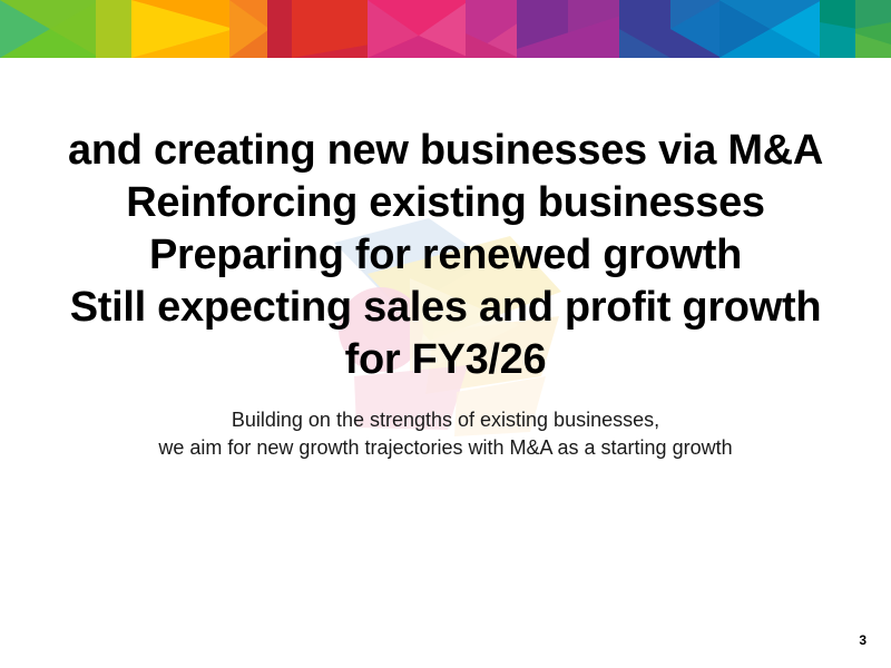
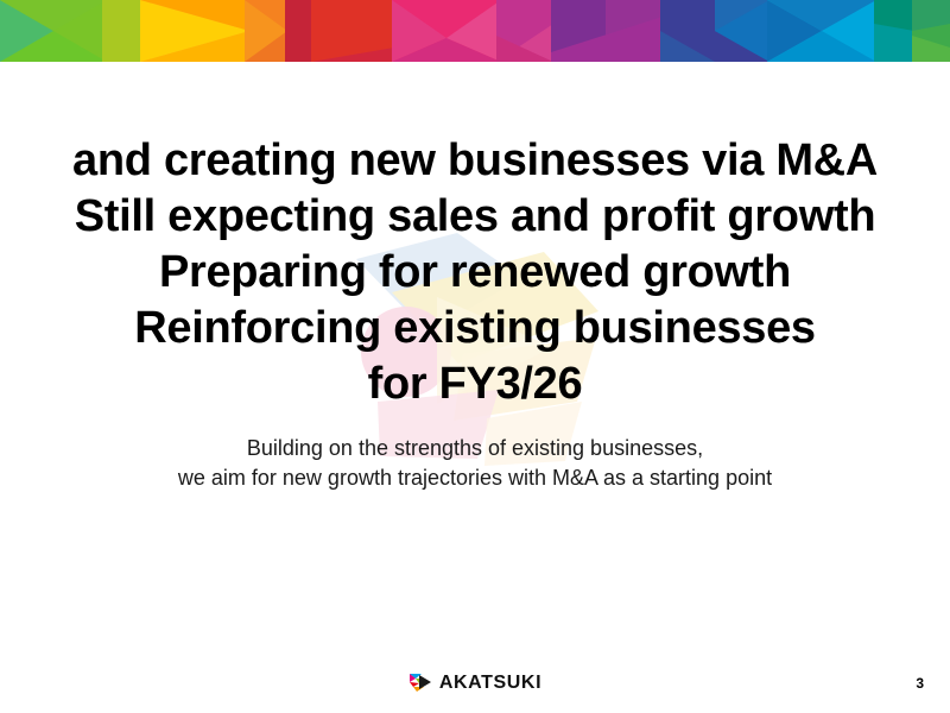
  and creating new businesses via M&A
- Reinforcing existing businesses
+ Still expecting sales and profit growth
  Preparing for renewed growth
- Still expecting sales and profit growth
+ Reinforcing existing businesses
  for FY3/26
  Building on the strengths of existing businesses,
- we aim for new growth trajectories with M&A as a starting growth
+ we aim for new growth trajectories with M&A as a starting point
+ AKATSUKI
  3
